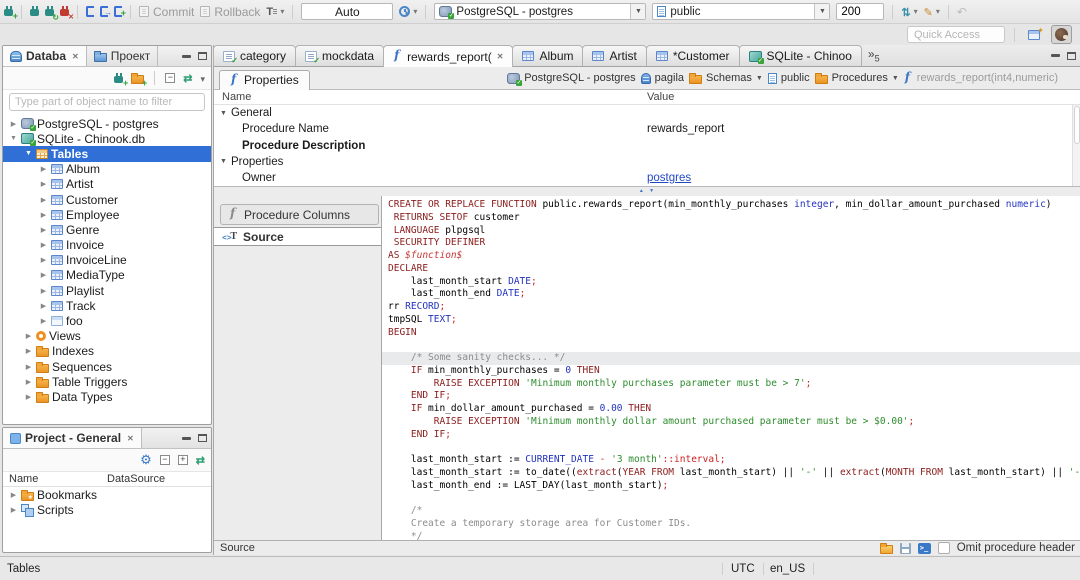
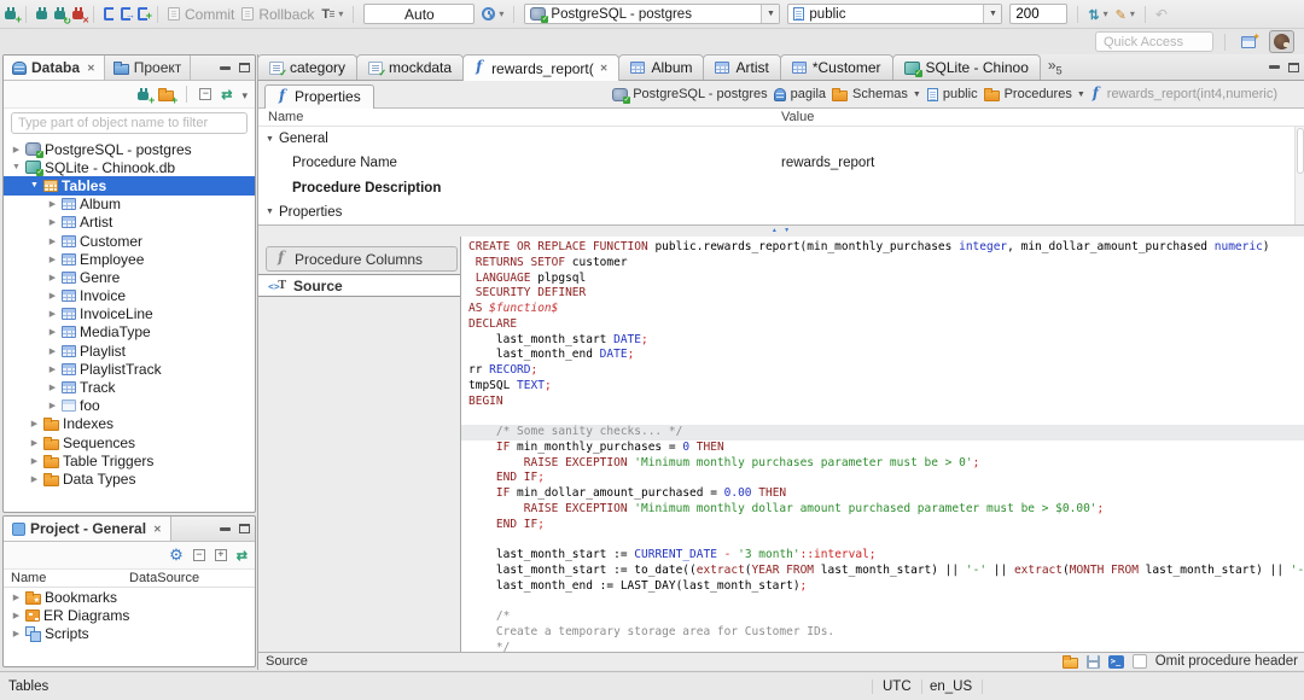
  Commit
  Rollback
  ▾
  Auto
  ▾
  PostgreSQL - postgres
  public
  200
  ▾
  ▾
  Quick Access
  Databa
  ✕
  Проект
  Type part of object name to filter
  PostgreSQL - postgres
  SQLite - Chinook.db
  Tables
  Album
  Artist
  Customer
  Employee
  Genre
  Invoice
  InvoiceLine
  MediaType
  Playlist
+ PlaylistTrack
  Track
  foo
- Views
  Indexes
  Sequences
  Table Triggers
  Data Types
  Project - General
  ✕
  Name
  DataSource
  Bookmarks
+ ER Diagrams
  Scripts
  category
  mockdata
  rewards_report(
  ✕
  Album
  Artist
  *Customer
  SQLite - Chinoo
  »5
  Properties
  PostgreSQL - postgres
  pagila
  Schemas
  public
  Procedures
  rewards_report(int4,numeric)
  Name
  Value
  General
  Procedure Name
  rewards_report
  Procedure Description
  Properties
- Owner
- postgres
  Procedure Columns
  Source
  CREATE OR REPLACE FUNCTION public.rewards_report(min_monthly_purchases integer, min_dollar_amount_purchased numeric)
  RETURNS SETOF customer
  LANGUAGE plpgsql
  SECURITY DEFINER
  AS $function$
  DECLARE
  last_month_start DATE;
  last_month_end DATE;
  rr RECORD;
  tmpSQL TEXT;
  BEGIN
  /* Some sanity checks... */
  IF min_monthly_purchases = 0 THEN
- RAISE EXCEPTION 'Minimum monthly purchases parameter must be > 7';
+ RAISE EXCEPTION 'Minimum monthly purchases parameter must be > 0';
  END IF;
  IF min_dollar_amount_purchased = 0.00 THEN
  RAISE EXCEPTION 'Minimum monthly dollar amount purchased parameter must be > $0.00';
  END IF;
  last_month_start := CURRENT_DATE - '3 month'::interval;
  last_month_start := to_date((extract(YEAR FROM last_month_start) || '-' || extract(MONTH FROM last_month_start) || '-
  last_month_end := LAST_DAY(last_month_start);
  /*
  Create a temporary storage area for Customer IDs.
  */
  Source
  Omit procedure header
  Tables
  UTC
  en_US
